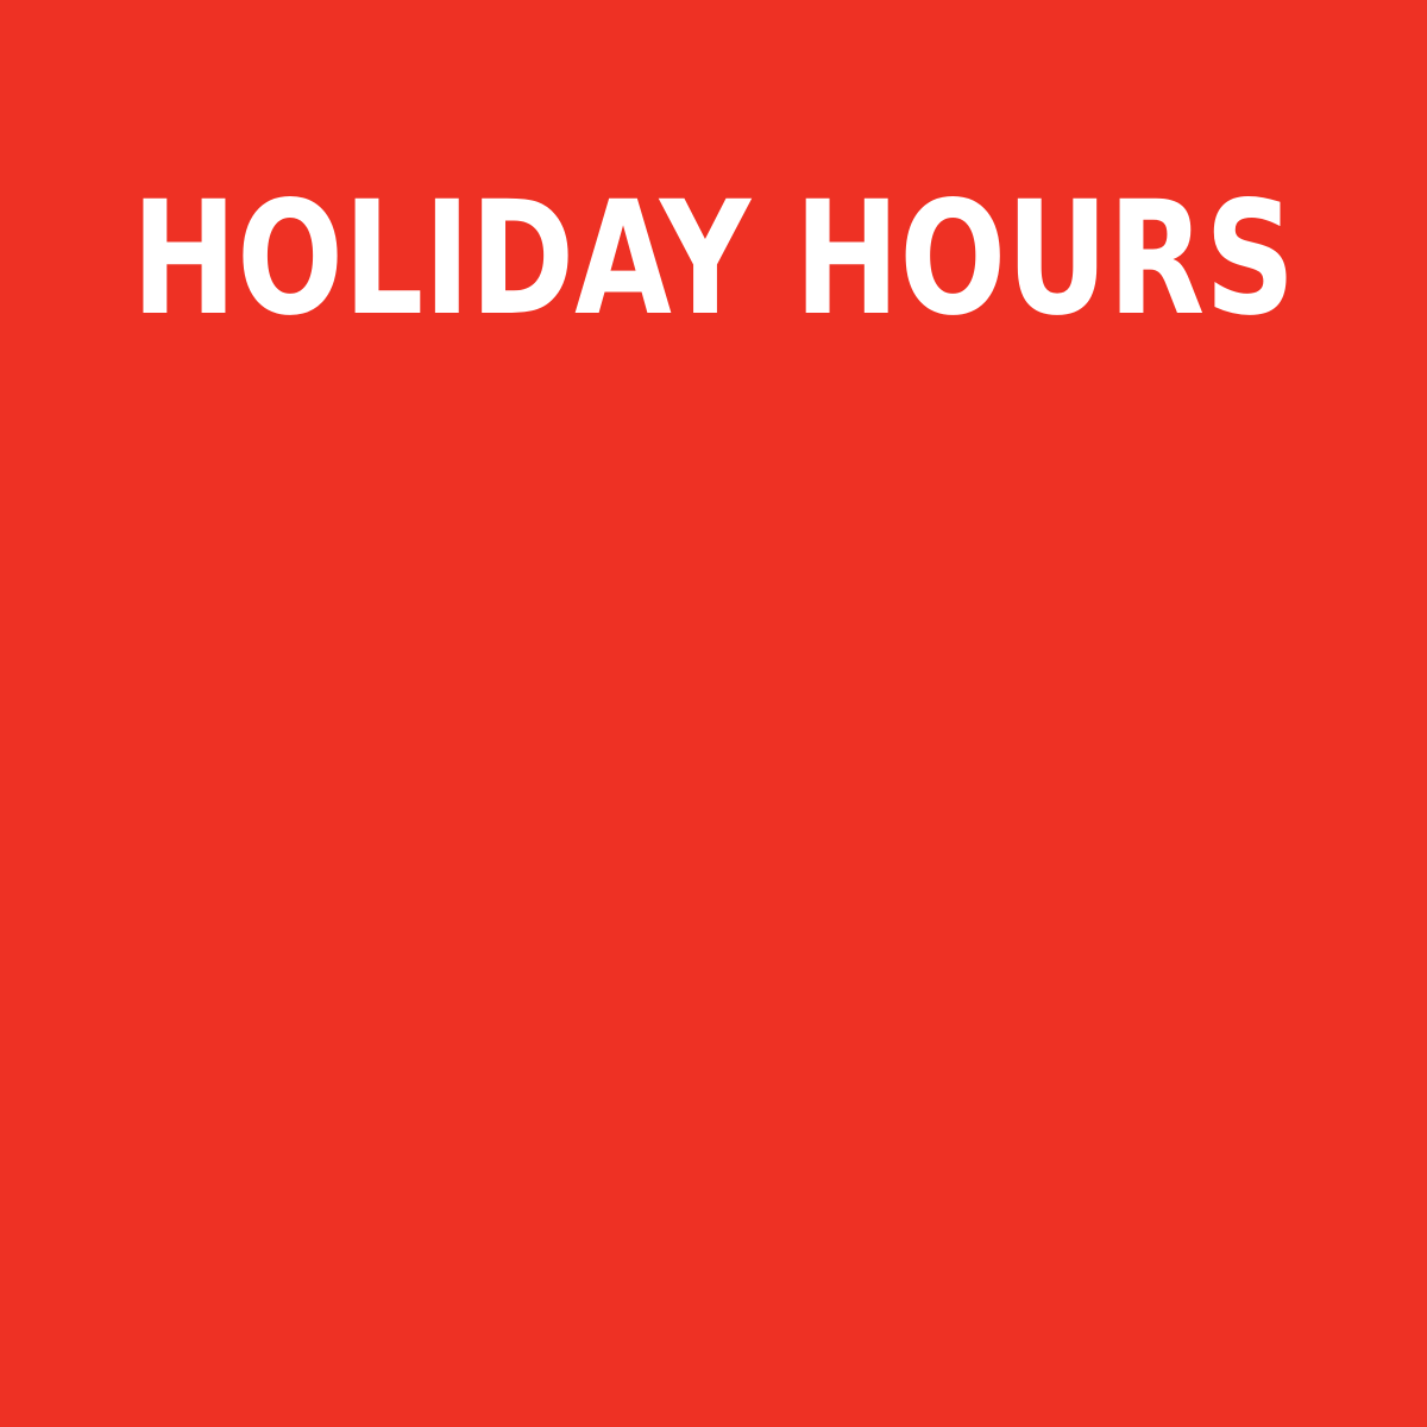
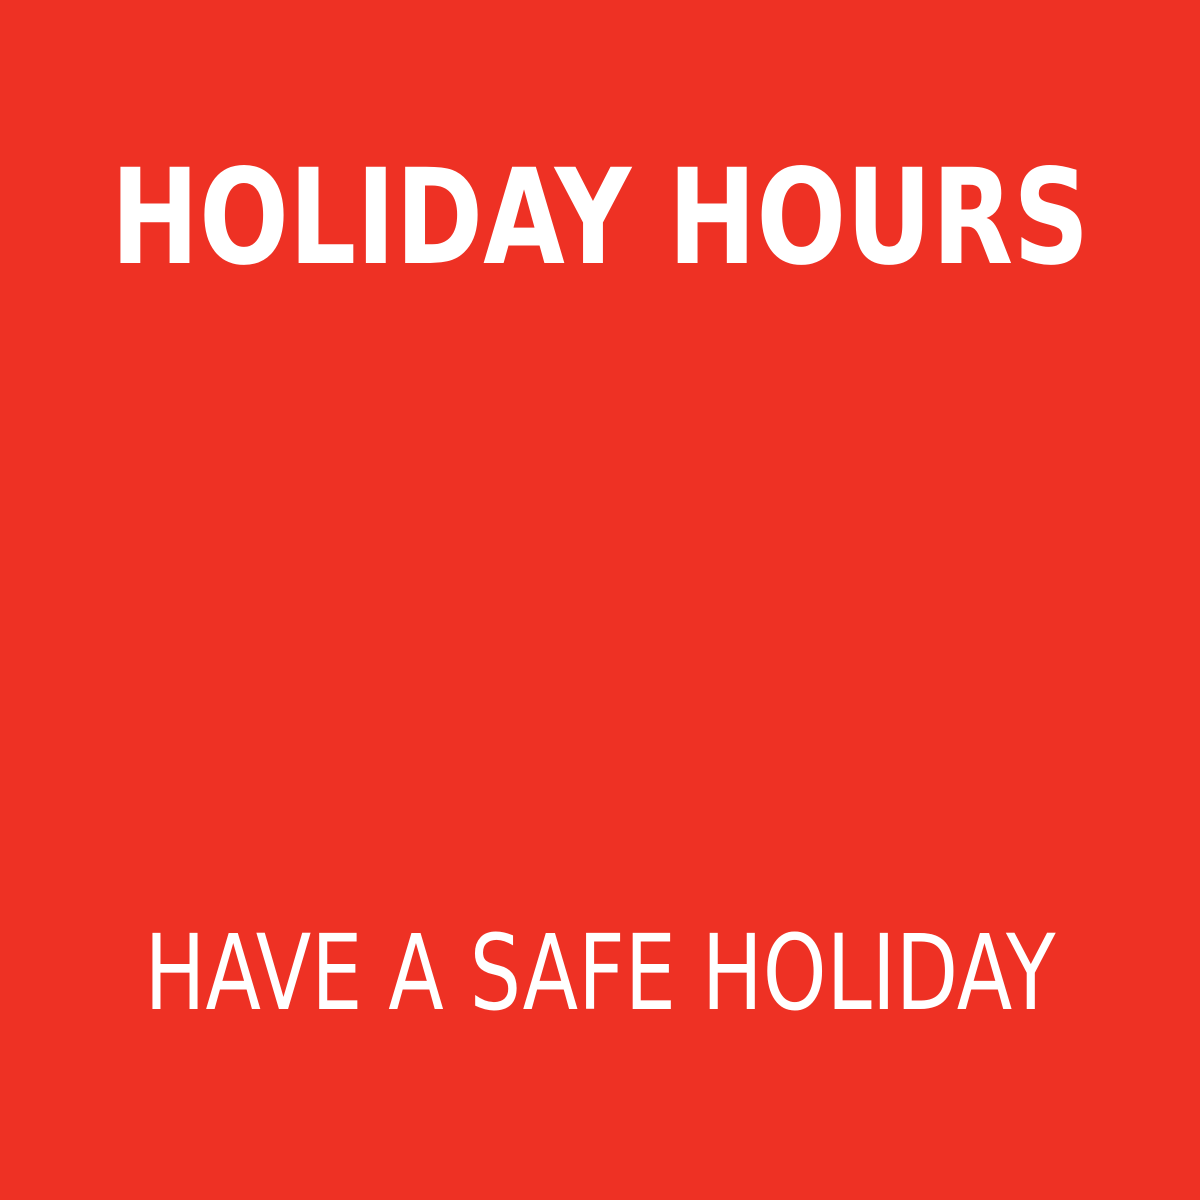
  HOLIDAY HOURS
+ HAVE A SAFE HOLIDAY
